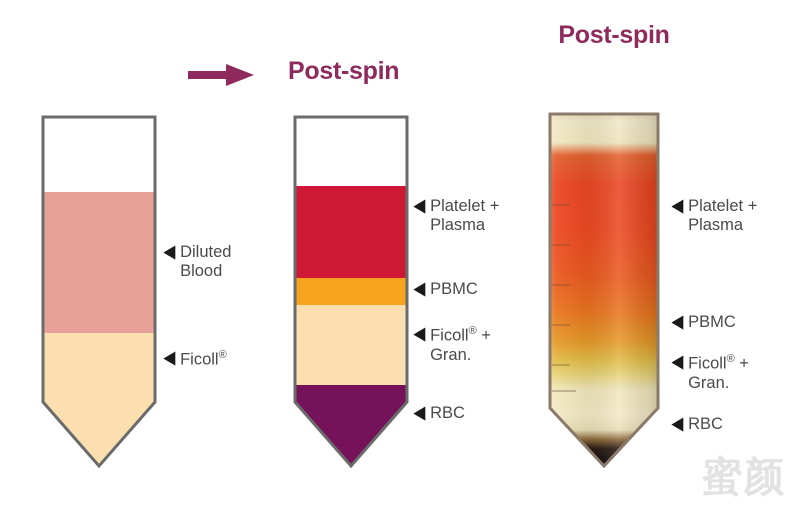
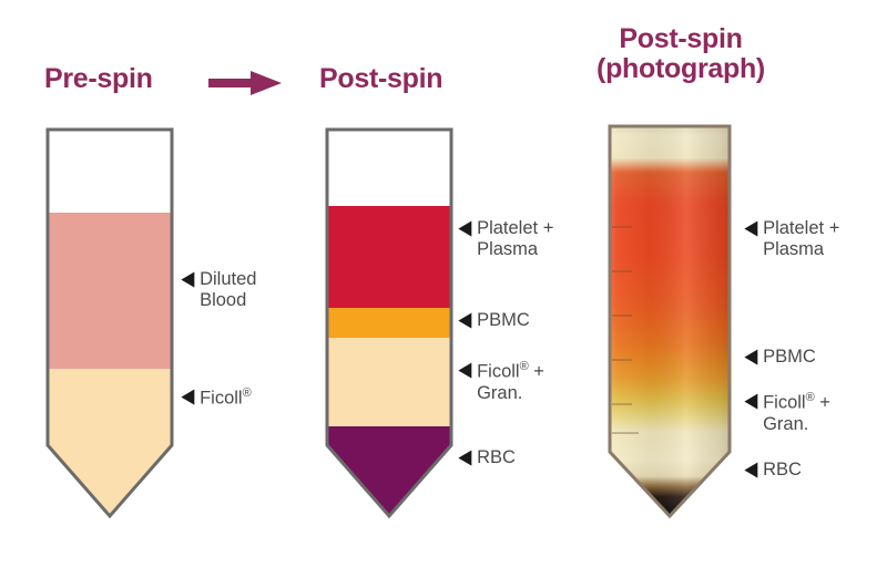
+ Pre-spin
  Post-spin
  Post-spin
+ (photograph)
  ◀
  Diluted
  Blood
  ◀
  Ficoll®
  ◀
  Platelet +
  Plasma
  ◀
  PBMC
  ◀
  Ficoll® +
  Gran.
  ◀
  RBC
  ◀
  Platelet +
  Plasma
  ◀
  PBMC
  ◀
  Ficoll® +
  Gran.
  ◀
  RBC
- 蜜颜
